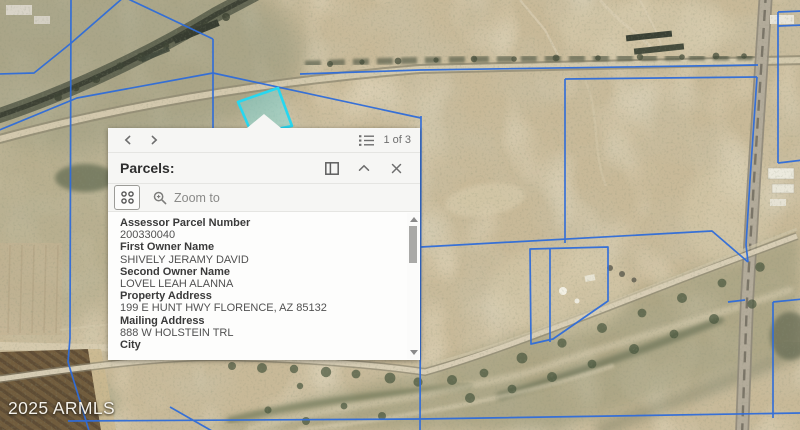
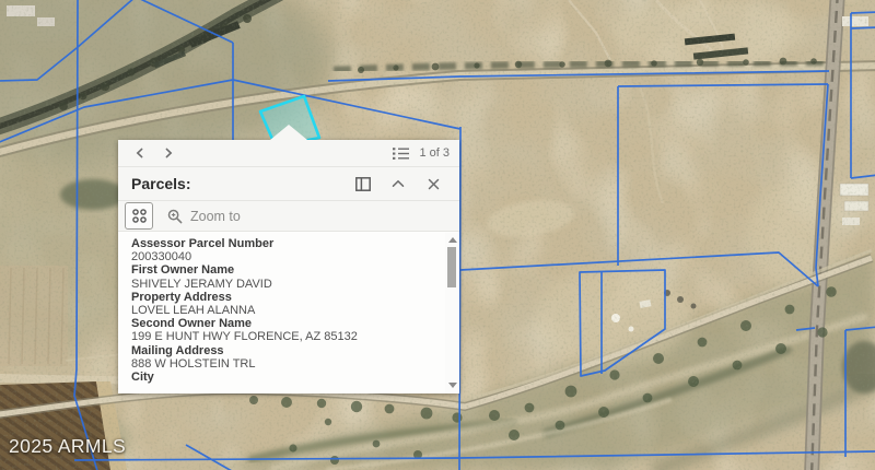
  2025 ARMLS
  1 of 3
  Parcels:
  Zoom to
  Assessor Parcel Number
  200330040
  First Owner Name
  SHIVELY JERAMY DAVID
- Second Owner Name
+ Property Address
  LOVEL LEAH ALANNA
- Property Address
+ Second Owner Name
  199 E HUNT HWY FLORENCE, AZ 85132
  Mailing Address
  888 W HOLSTEIN TRL
  City
